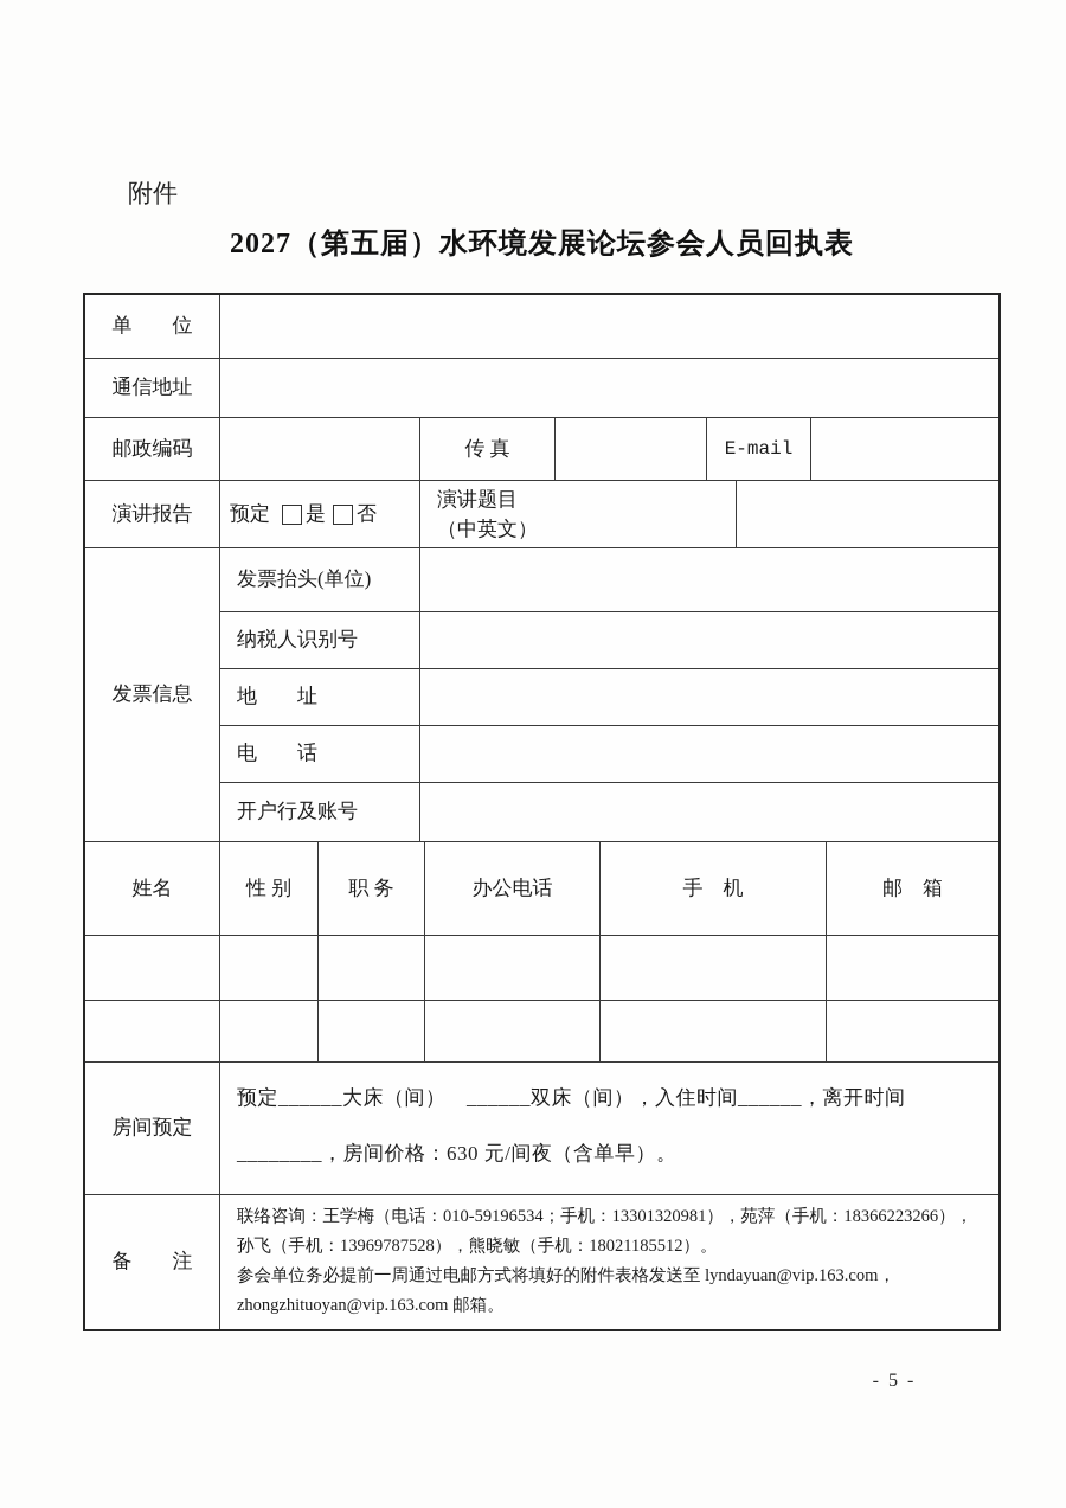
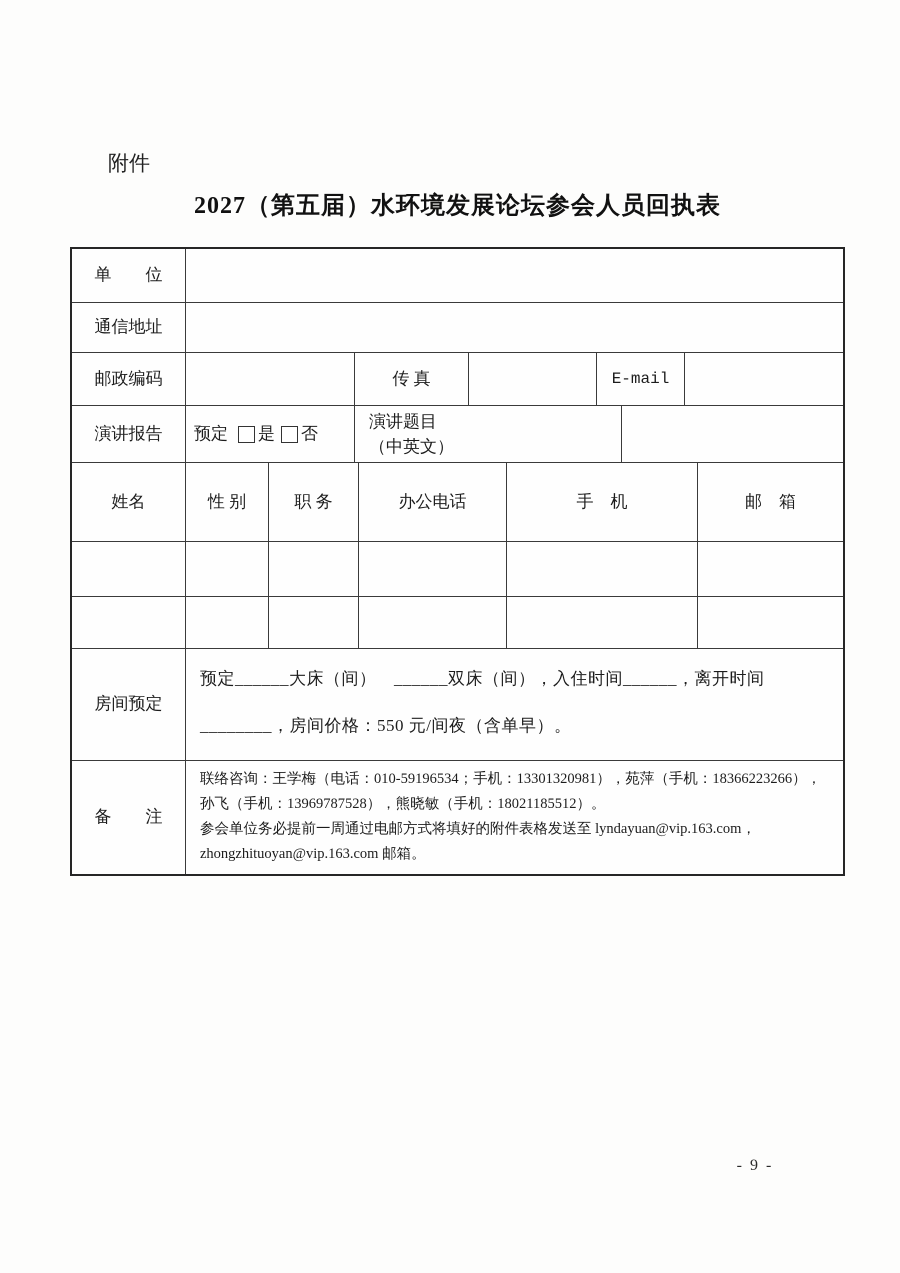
  附件
  2027（第五届）水环境发展论坛参会人员回执表
  单 位
  通信地址
  邮政编码
  传 真
  E-mail
  演讲报告
  预定
  是
  否
  演讲题目
  （中英文）
- 发票信息
- 发票抬头(单位)
- 纳税人识别号
- 地 址
- 电 话
- 开户行及账号
  姓名
  性 别
  职 务
  办公电话
  手 机
  邮 箱
  房间预定
- 预定______大床（间） ______双床（间），入住时间______，离开时间________，房间价格：630 元/间夜（含单早）。
+ 预定______大床（间） ______双床（间），入住时间______，离开时间________，房间价格：550 元/间夜（含单早）。
  备 注
  联络咨询：王学梅（电话：010-59196534；手机：13301320981），苑萍（手机：18366223266），孙飞（手机：13969787528），熊晓敏（手机：18021185512）。
  参会单位务必提前一周通过电邮方式将填好的附件表格发送至 lyndayuan@vip.163.com，zhongzhituoyan@vip.163.com 邮箱。
- - 5 -
+ - 9 -
